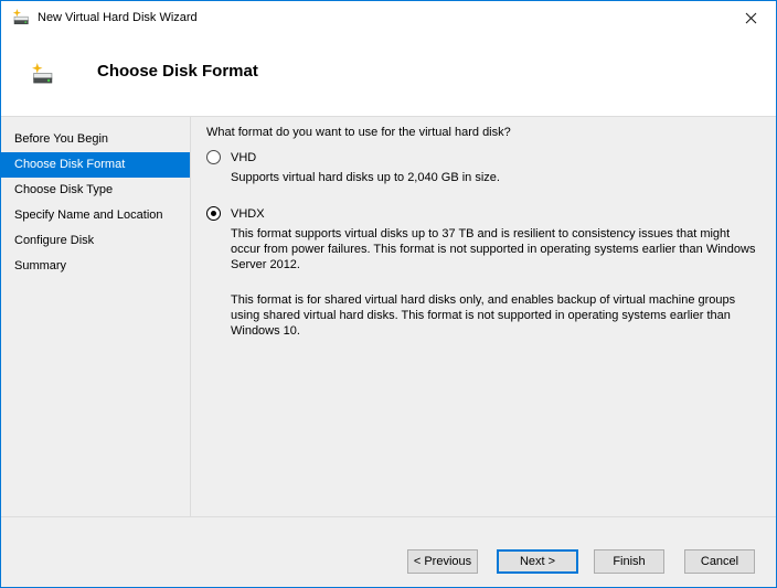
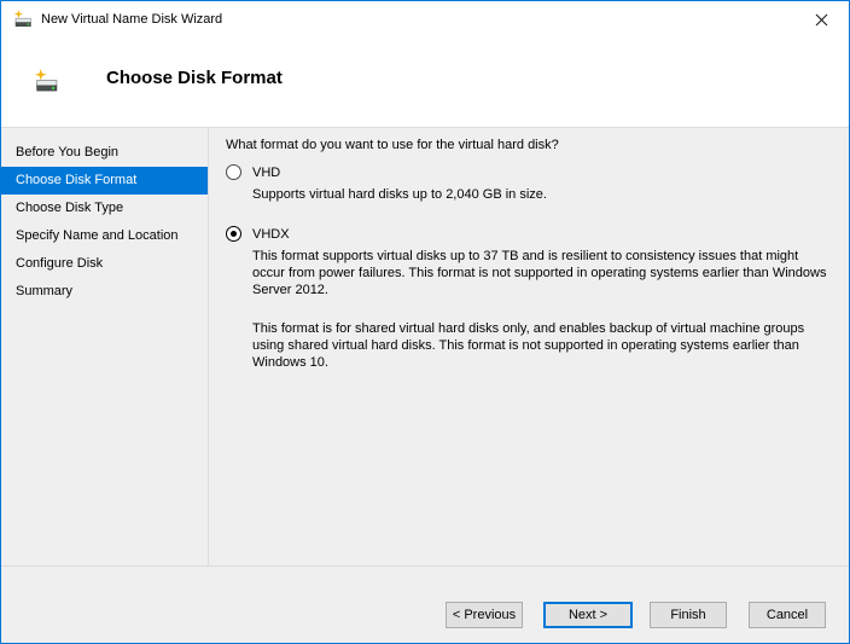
- New Virtual Hard Disk Wizard
+ New Virtual Name Disk Wizard
  Choose Disk Format
  Before You Begin
  Choose Disk Format
  Choose Disk Type
  Specify Name and Location
  Configure Disk
  Summary
  What format do you want to use for the virtual hard disk?
  VHD
  Supports virtual hard disks up to 2,040 GB in size.
  VHDX
  This format supports virtual disks up to 37 TB and is resilient to consistency issues that might occur from power failures. This format is not supported in operating systems earlier than Windows Server 2012.
  This format is for shared virtual hard disks only, and enables backup of virtual machine groups using shared virtual hard disks. This format is not supported in operating systems earlier than Windows 10.
  < Previous
  Next >
  Finish
  Cancel
